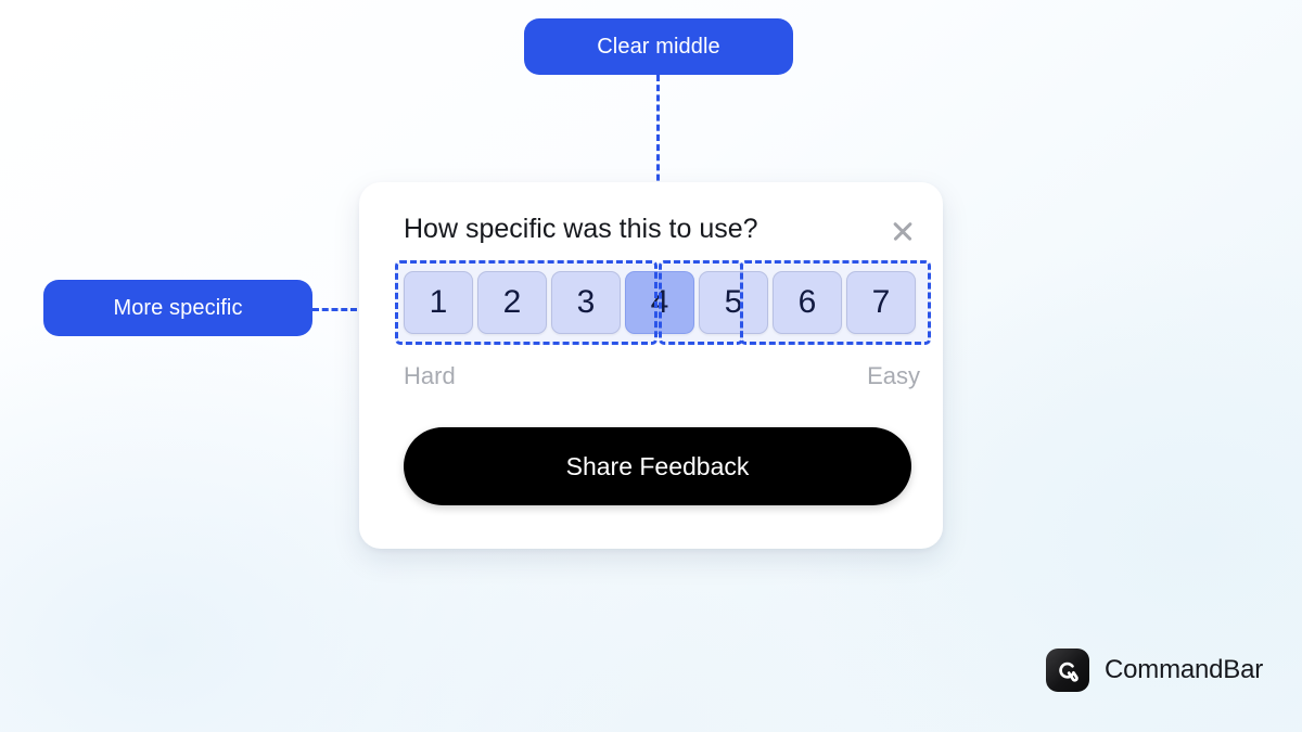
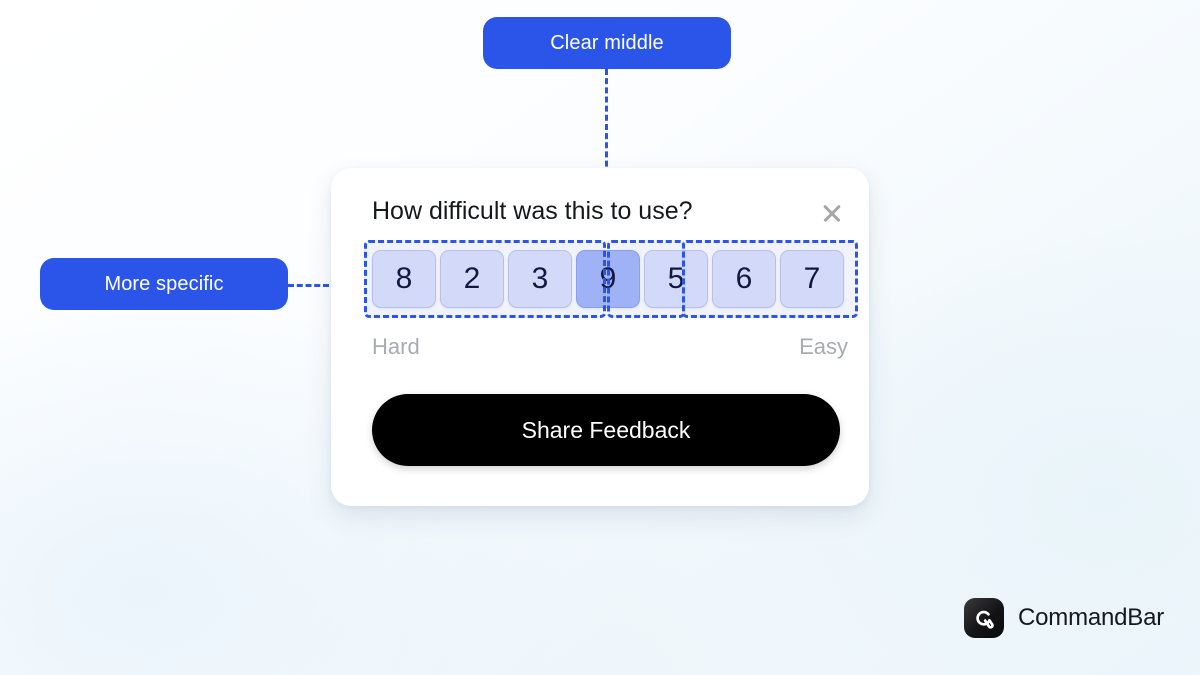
  Clear middle
  More specific
- How specific was this to use?
+ How difficult was this to use?
- 1
+ 8
  2
  3
- 4
+ 9
  5
  6
  7
  Hard
  Easy
  Share Feedback
  CommandBar
